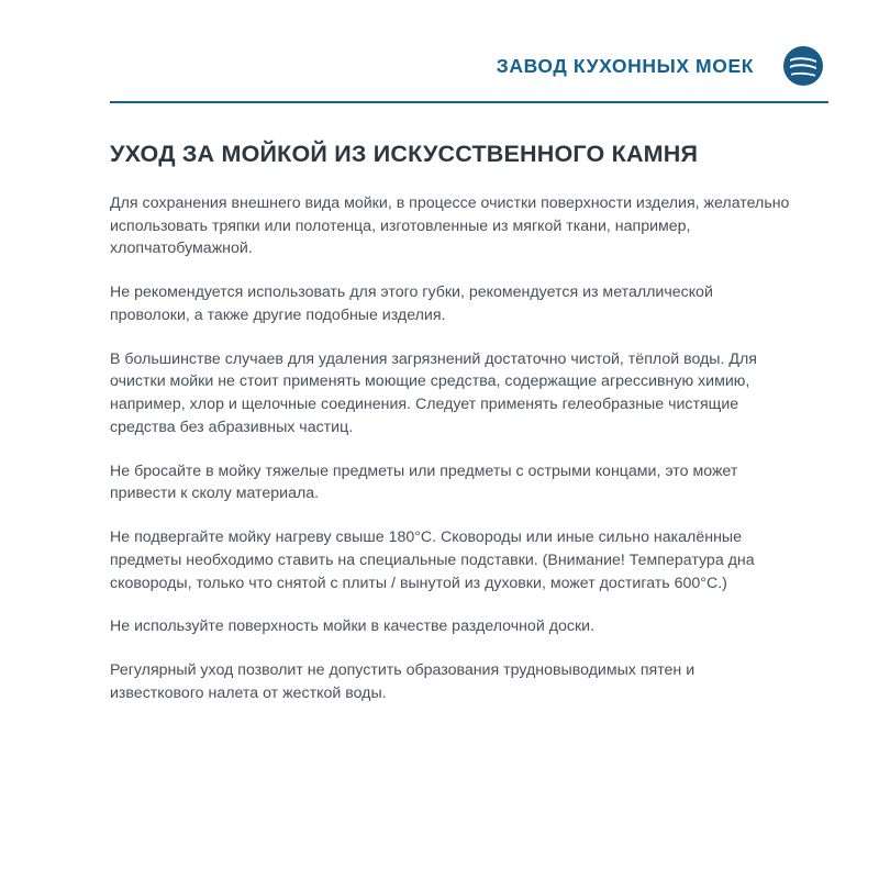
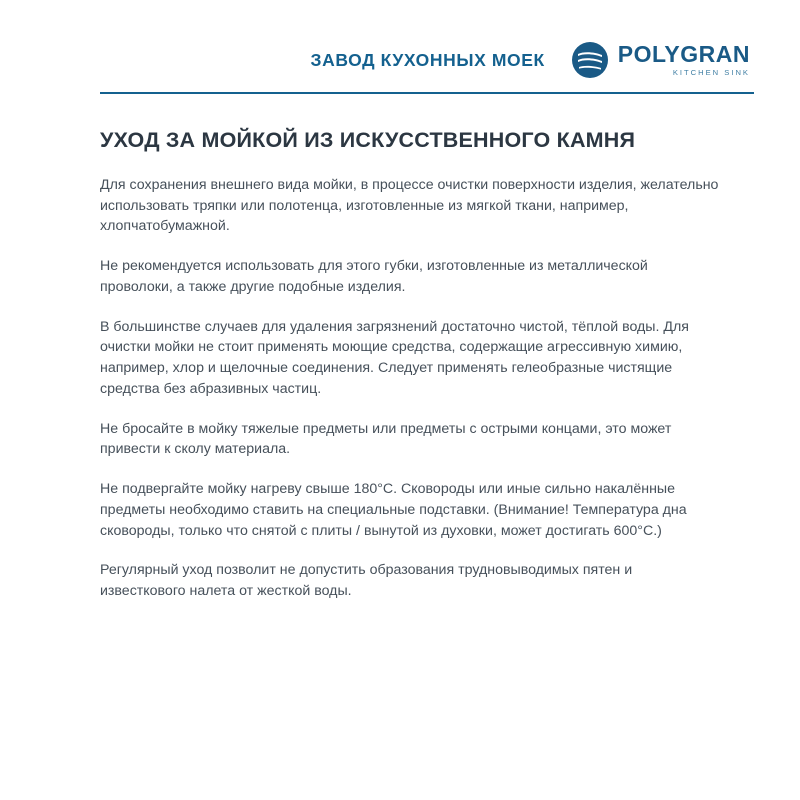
  ЗАВОД КУХОННЫХ МОЕК
+ POLYGRAN
+ KITCHEN SINK
  УХОД ЗА МОЙКОЙ ИЗ ИСКУССТВЕННОГО КАМНЯ
  Для сохранения внешнего вида мойки, в процессе очистки поверхности изделия, желательно использовать тряпки или полотенца, изготовленные из мягкой ткани, например, хлопчатобумажной.
- Не рекомендуется использовать для этого губки, рекомендуется из металлической проволоки, а также другие подобные изделия.
+ Не рекомендуется использовать для этого губки, изготовленные из металлической проволоки, а также другие подобные изделия.
  В большинстве случаев для удаления загрязнений достаточно чистой, тёплой воды. Для очистки мойки не стоит применять моющие средства, содержащие агрессивную химию, например, хлор и щелочные соединения. Следует применять гелеобразные чистящие средства без абразивных частиц.
  Не бросайте в мойку тяжелые предметы или предметы с острыми концами, это может привести к сколу материала.
  Не подвергайте мойку нагреву свыше 180°С. Сковороды или иные сильно накалённые предметы необходимо ставить на специальные подставки. (Внимание! Температура дна сковороды, только что снятой с плиты / вынутой из духовки, может достигать 600°С.)
- Не используйте поверхность мойки в качестве разделочной доски.
  Регулярный уход позволит не допустить образования трудновыводимых пятен и известкового налета от жесткой воды.
